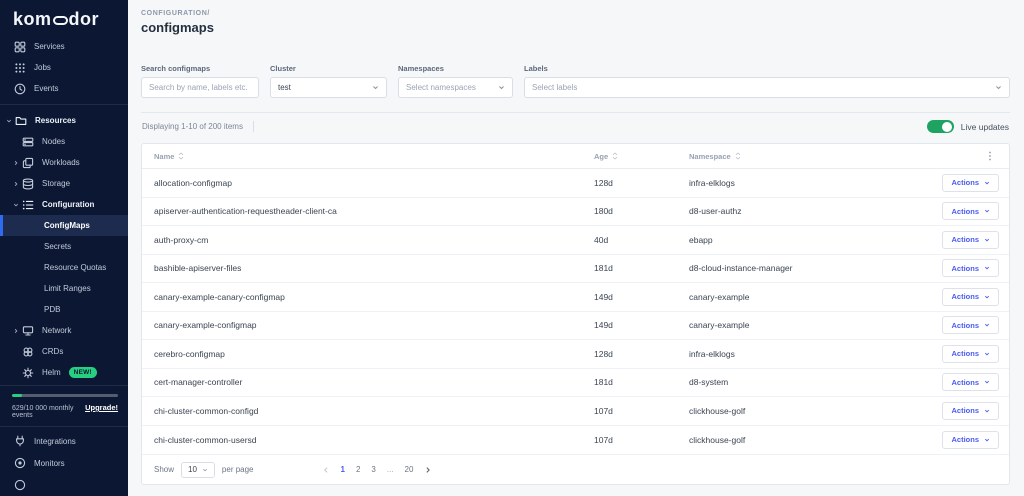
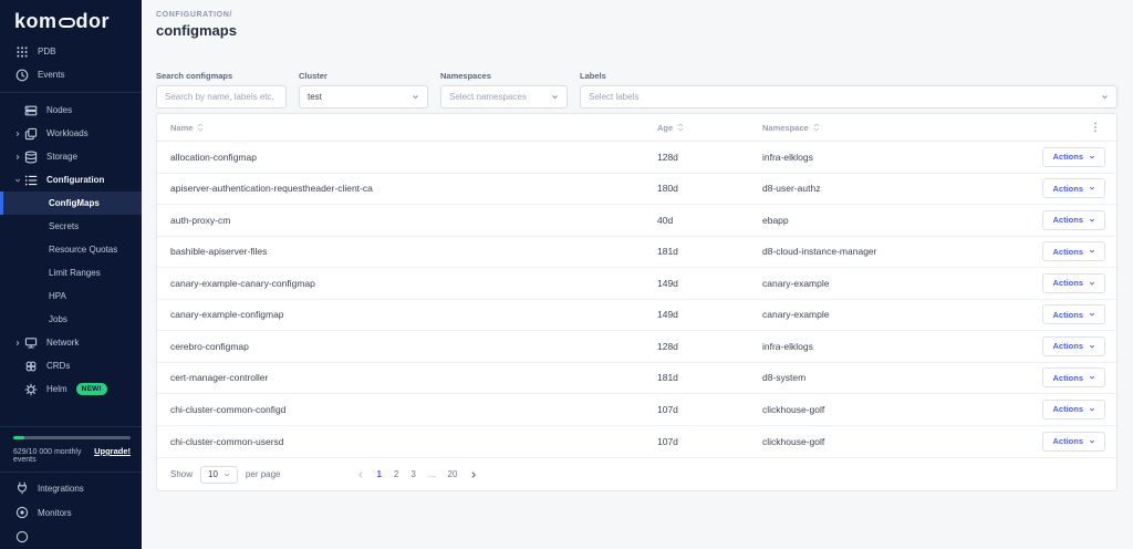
  kom
  dor
- Services
- Jobs
+ PDB
  Events
- Resources
  Nodes
  Workloads
  Storage
  Configuration
  ConfigMaps
  Secrets
  Resource Quotas
  Limit Ranges
+ HPA
- PDB
+ Jobs
  Network
  CRDs
  Helm
  Upgrade!
  Integrations
  Monitors
  configmaps
  Search configmaps
  Search by name, labels etc.
  Cluster
  test
  Namespaces
  Select namespaces
  Labels
  Select labels
- Displaying 1-10 of 200 items
- Live updates
  Name
  Age
  Namespace
  ⋮
  allocation-configmap
  128d
  infra-elklogs
  Actions
  apiserver-authentication-requestheader-client-ca
  180d
  d8-user-authz
  Actions
  auth-proxy-cm
  40d
  ebapp
  Actions
  bashible-apiserver-files
  181d
  d8-cloud-instance-manager
  Actions
  canary-example-canary-configmap
  149d
  canary-example
  Actions
  canary-example-configmap
  149d
  canary-example
  Actions
  cerebro-configmap
  128d
  infra-elklogs
  Actions
  cert-manager-controller
  181d
  d8-system
  Actions
  chi-cluster-common-configd
  107d
  clickhouse-golf
  Actions
  chi-cluster-common-usersd
  107d
  clickhouse-golf
  Actions
  Show
  10
  per page
  1
  2
  3
  ...
  20
